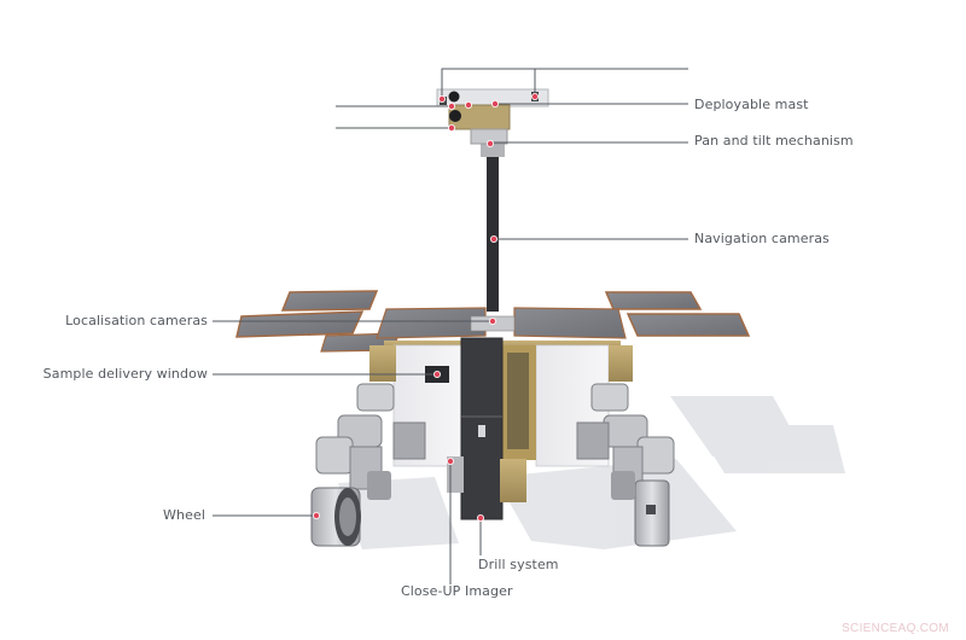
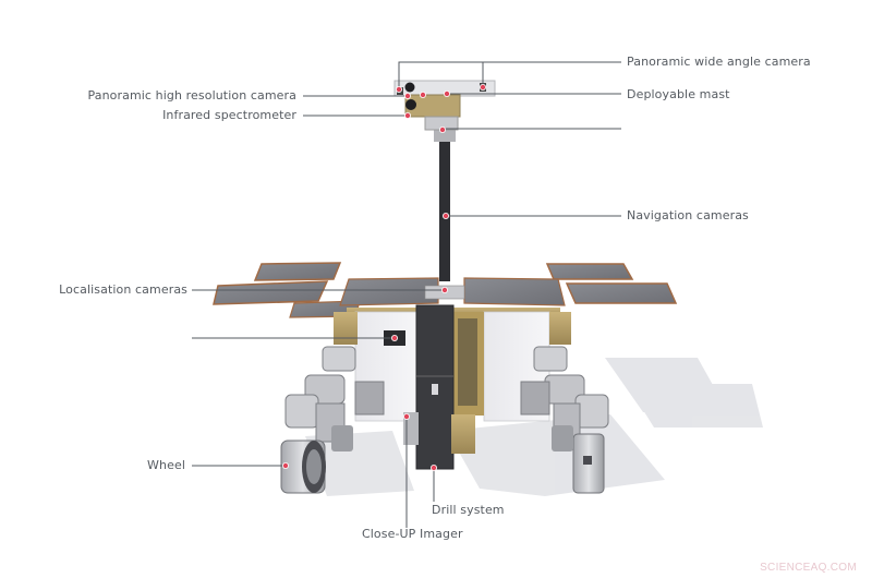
+ Panoramic wide angle camera
  Deployable mast
- Pan and tilt mechanism
  Navigation cameras
+ Panoramic high resolution camera
+ Infrared spectrometer
  Localisation cameras
- Sample delivery window
  Wheel
  Drill system
  Close-UP Imager
  SCIENCEAQ.COM
